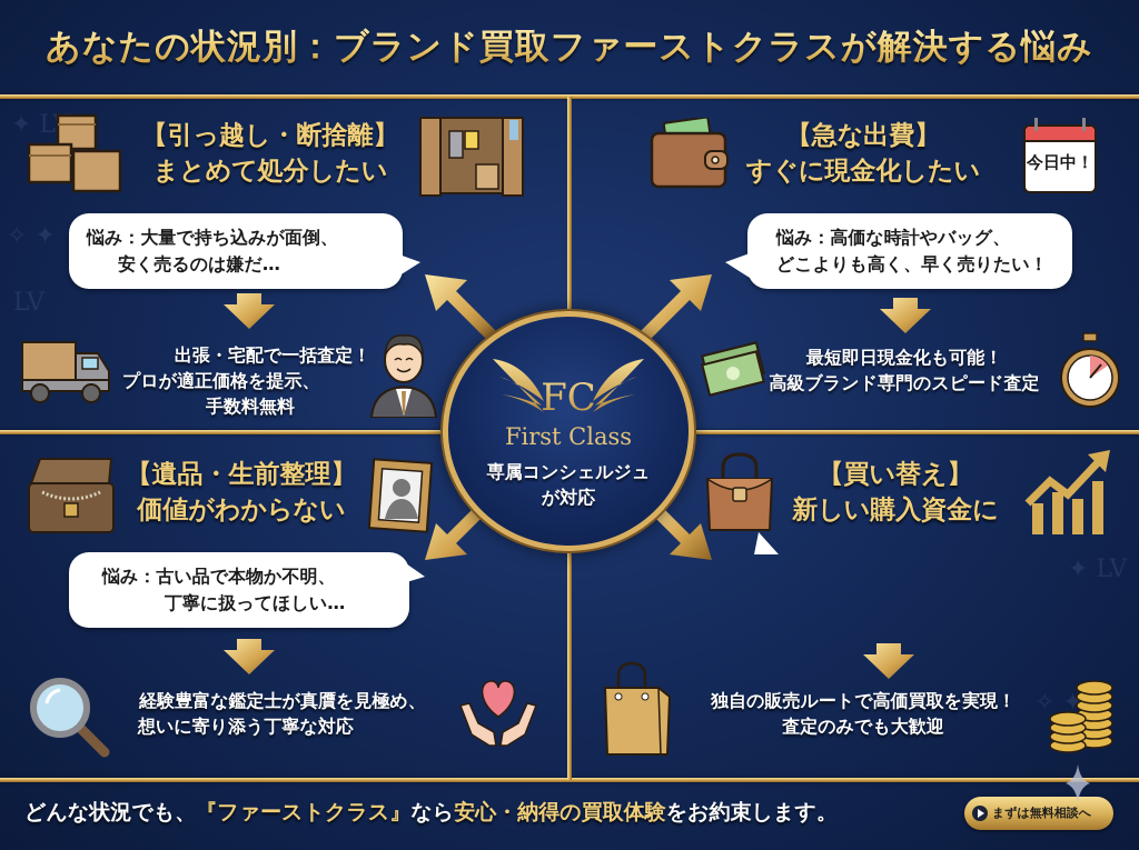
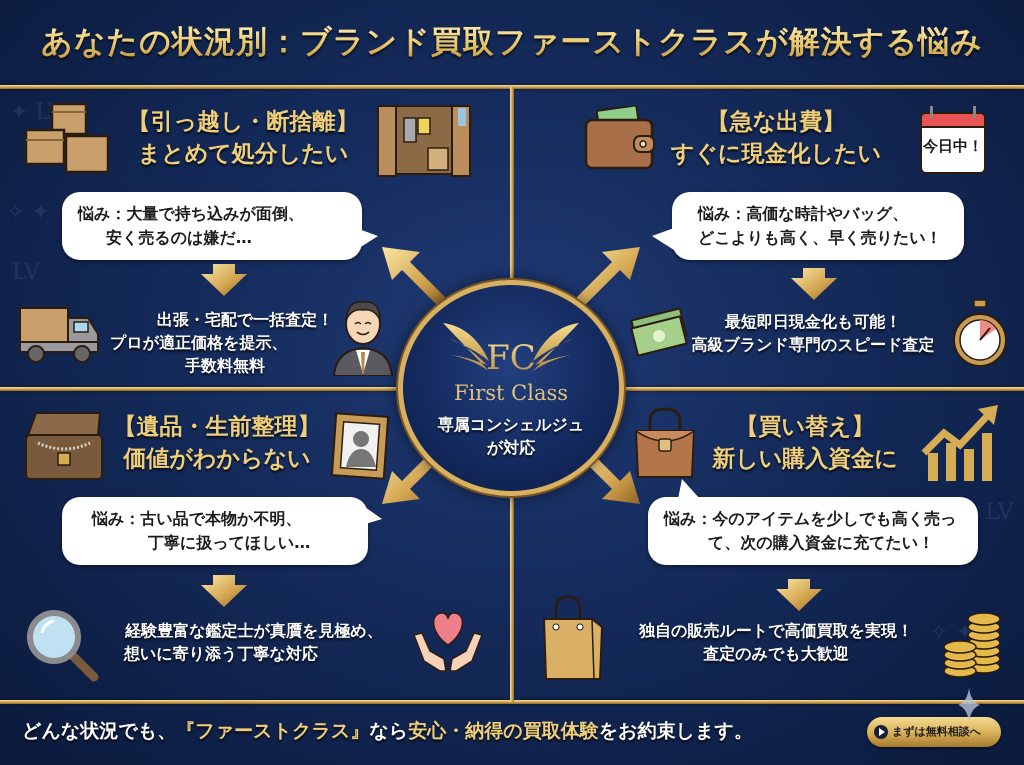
  あなたの状況別：ブランド買取ファーストクラスが解決する悩み
  【引っ越し・断捨離】
  まとめて処分したい
  悩み：大量で持ち込みが面倒、
  安く売るのは嫌だ…
  出張・宅配で一括査定！
  プロが適正価格を提示、
  手数料無料
  【急な出費】
  すぐに現金化したい
  今日中！
  悩み：高価な時計やバッグ、
  どこよりも高く、早く売りたい！
  最短即日現金化も可能！
  高級ブランド専門のスピード査定
  【遺品・生前整理】
  価値がわからない
  悩み：古い品で本物か不明、
  丁寧に扱ってほしい…
  経験豊富な鑑定士が真贋を見極め、
  想いに寄り添う丁寧な対応
  【買い替え】
  新しい購入資金に
+ 悩み：今のアイテムを少しでも高く売っ
+ て、次の購入資金に充てたい！
  独自の販売ルートで高価買取を実現！
  査定のみでも大歓迎
  FC
  First Class
  専属コンシェルジュ
  が対応
  どんな状況でも、『ファーストクラス』なら安心・納得の買取体験をお約束します。
  まずは無料相談へ
